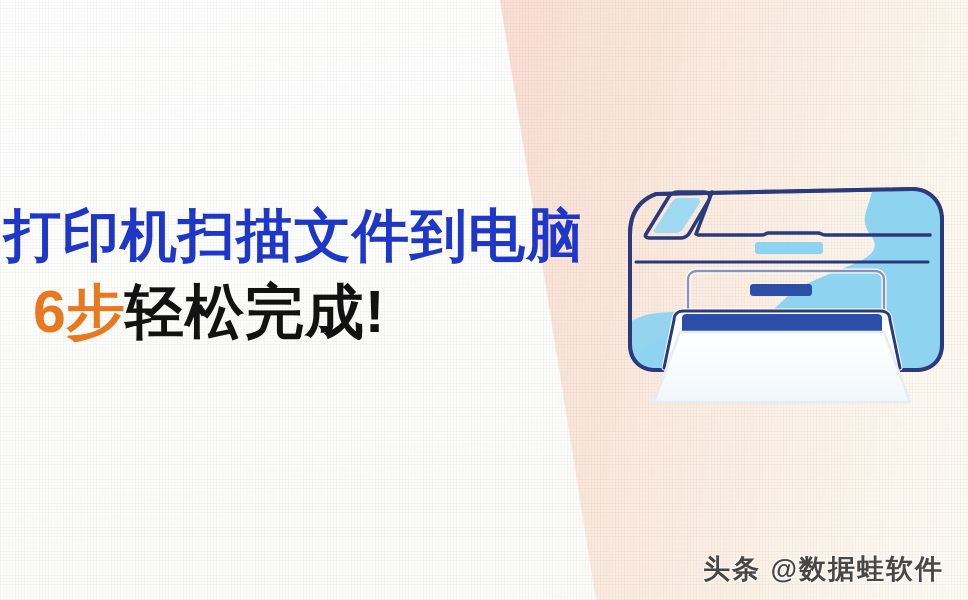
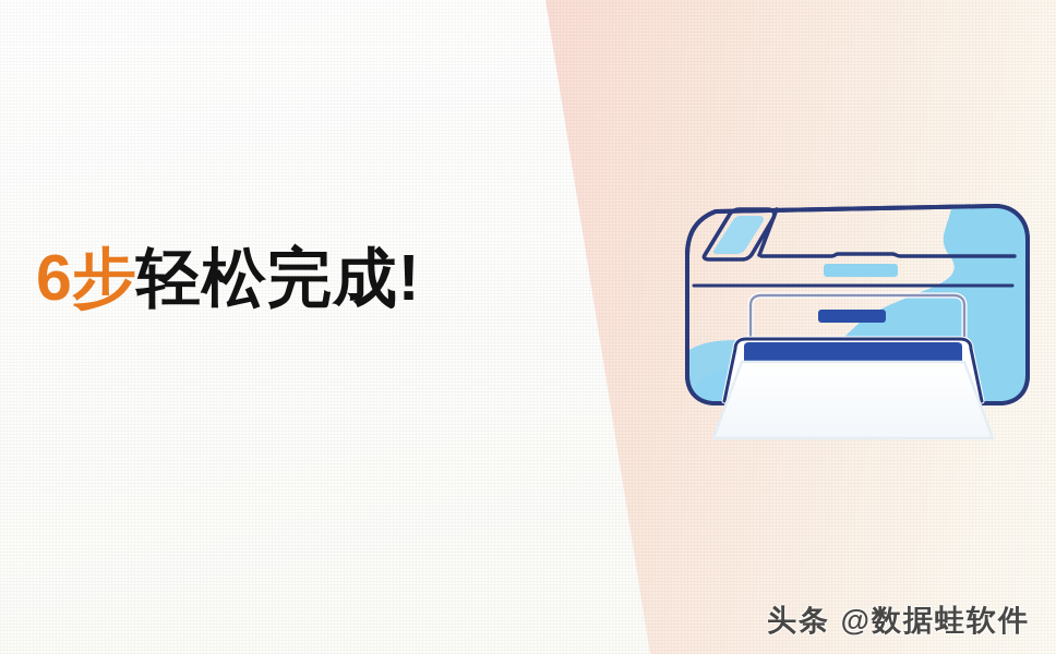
- 打印机扫描文件到电脑
  6步轻松完成!
  头条 @数据蛙软件
